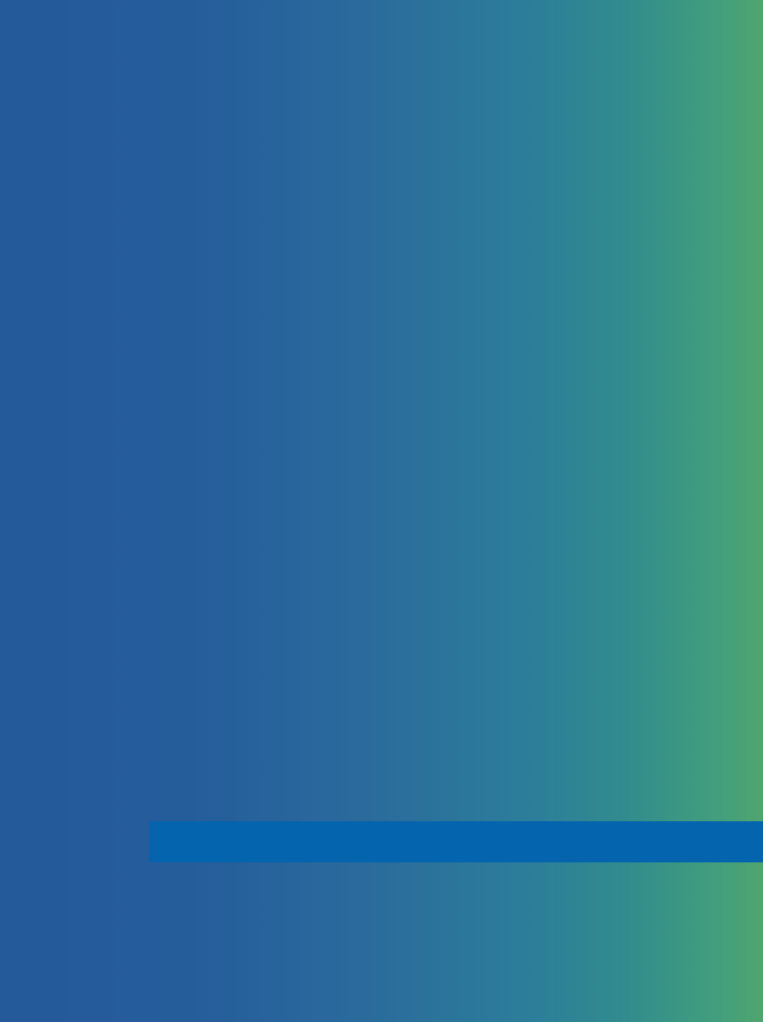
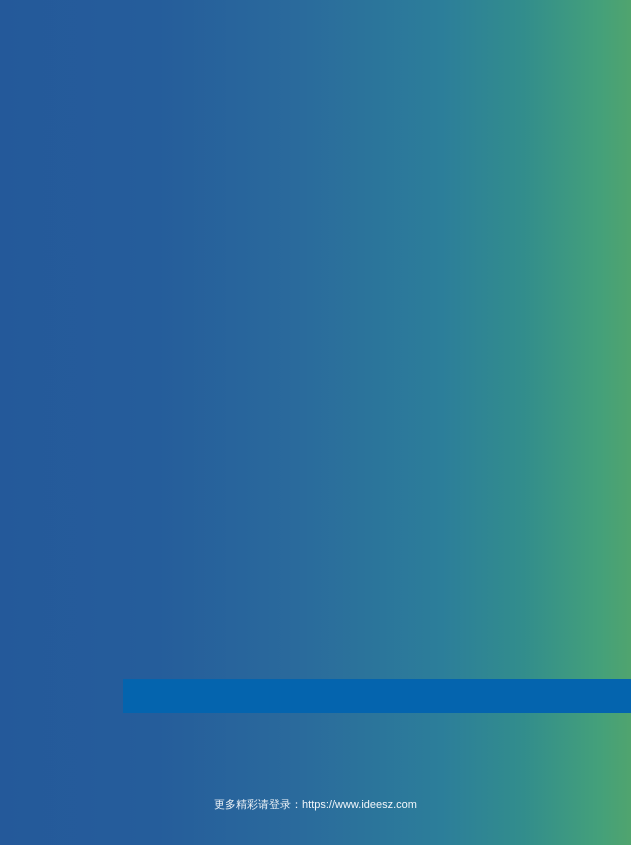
+ 更多精彩请登录：https://www.ideesz.com
